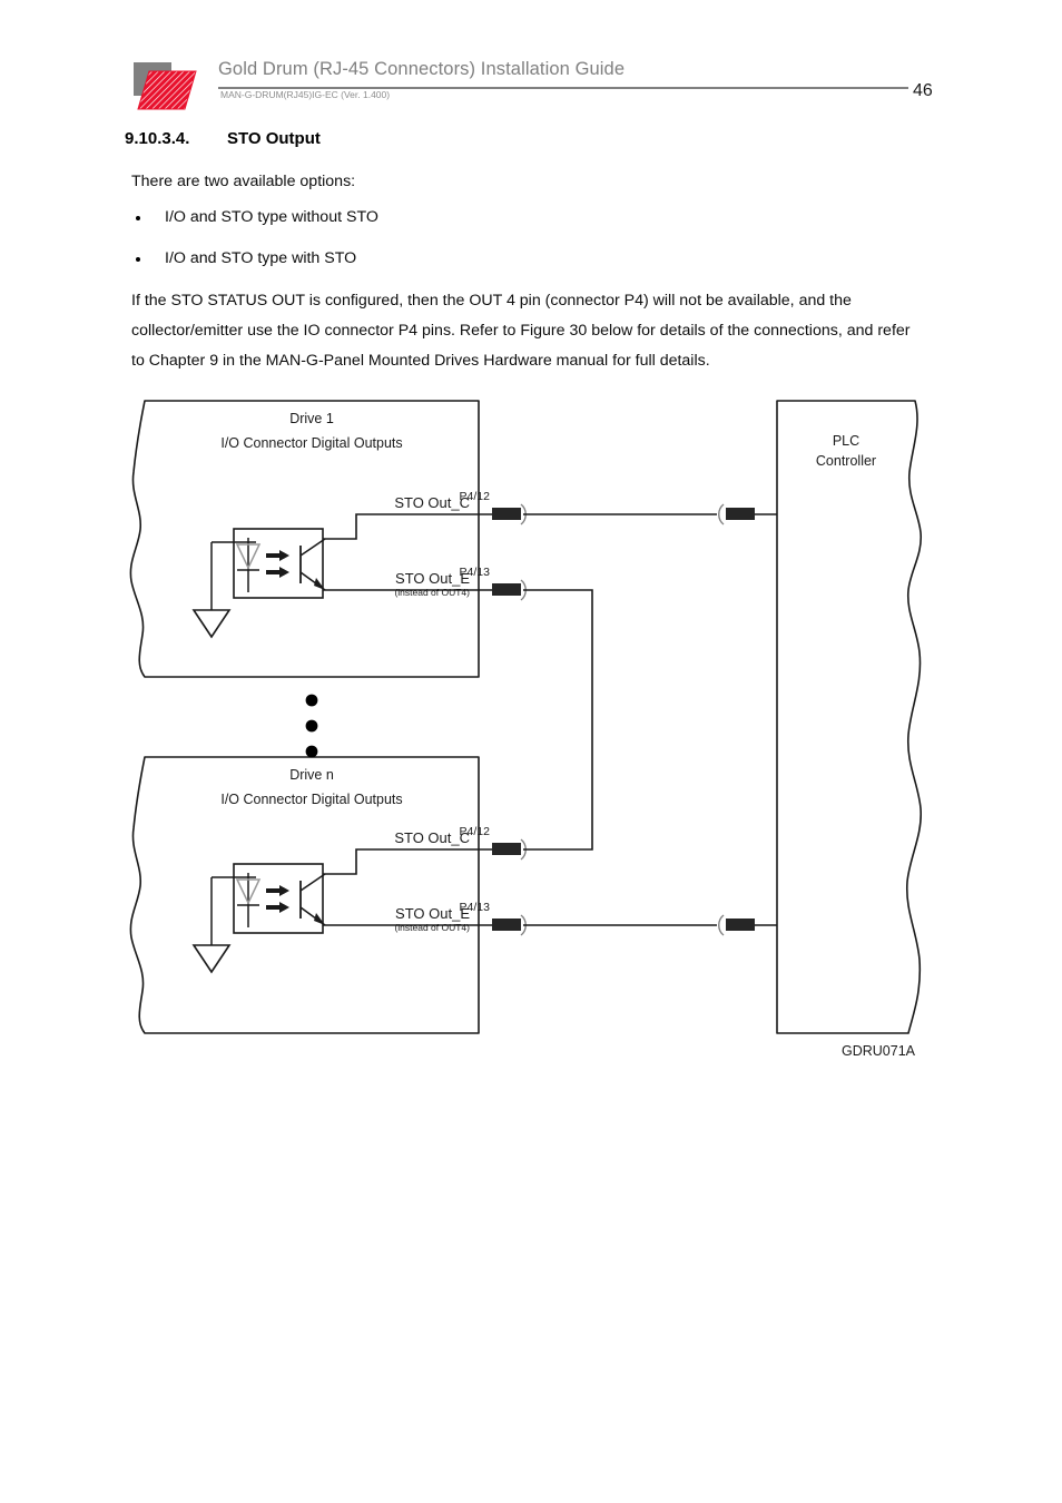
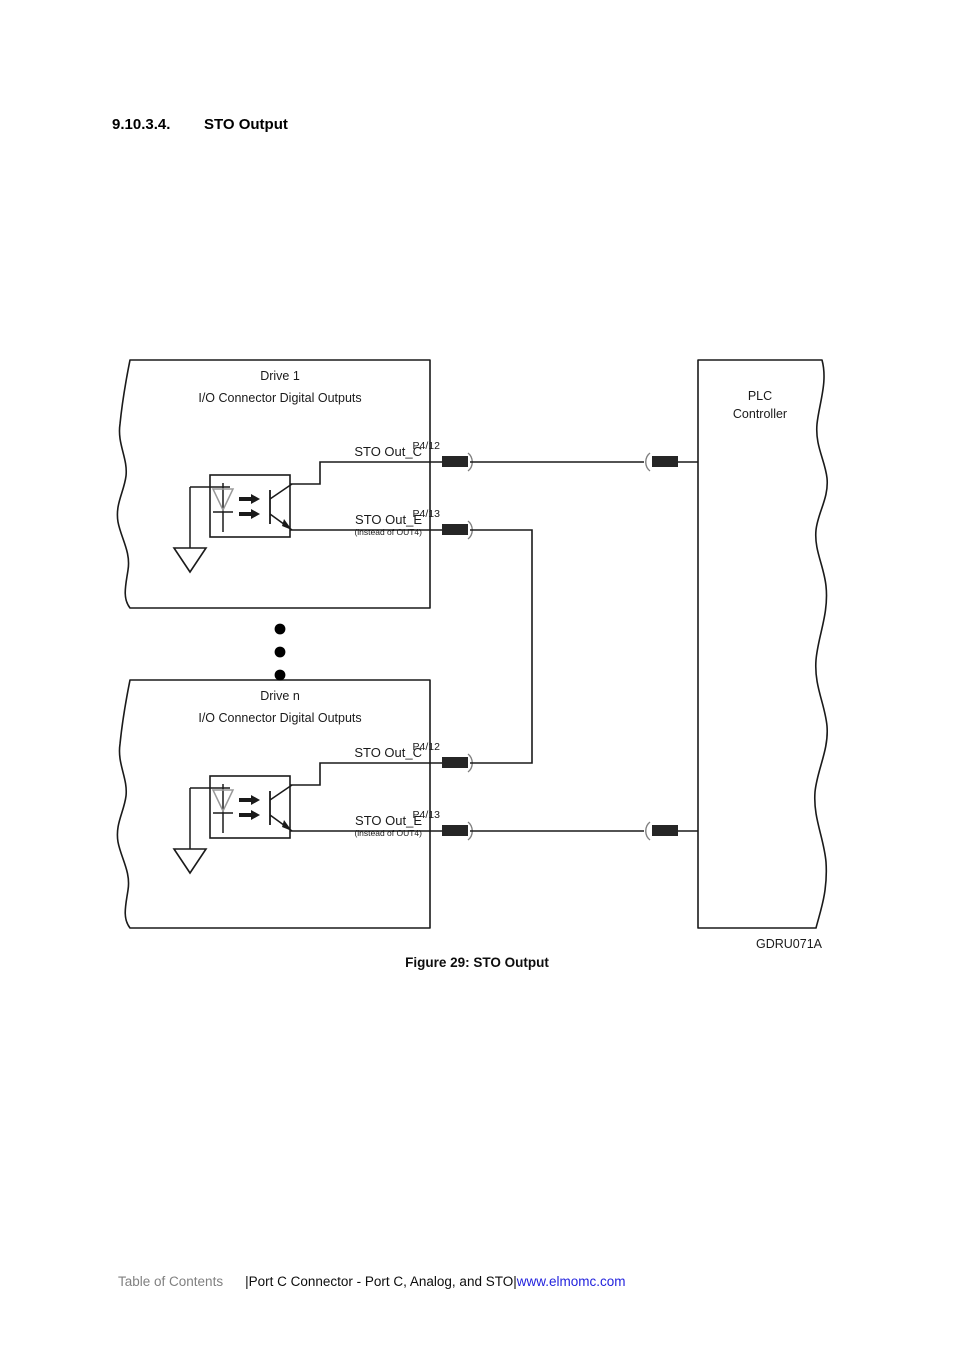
- Gold Drum (RJ-45 Connectors) Installation Guide
- MAN-G-DRUM(RJ45)IG-EC (Ver. 1.400)
- 46
  9.10.3.4. STO Output
- There are two available options:
- I/O and STO type without STO
- I/O and STO type with STO
- If the STO STATUS OUT is configured, then the OUT 4 pin (connector P4) will not be available, and the collector/emitter use the IO connector P4 pins. Refer to Figure 30 below for details of the connections, and refer to Chapter 9 in the MAN-G-Panel Mounted Drives Hardware manual for full details.
  Drive 1
  I/O Connector Digital Outputs
  STO Out_C
  STO Out_E
  (instead of OUT4)
  P4/12
  P4/13
  Drive n
  I/O Connector Digital Outputs
  STO Out_C
  STO Out_E
  (instead of OUT4)
  P4/12
  P4/13
  PLC
  Controller
  GDRU071A
+ Figure 29: STO Output
+ Table of Contents |Port C Connector - Port C, Analog, and STO|www.elmomc.com
